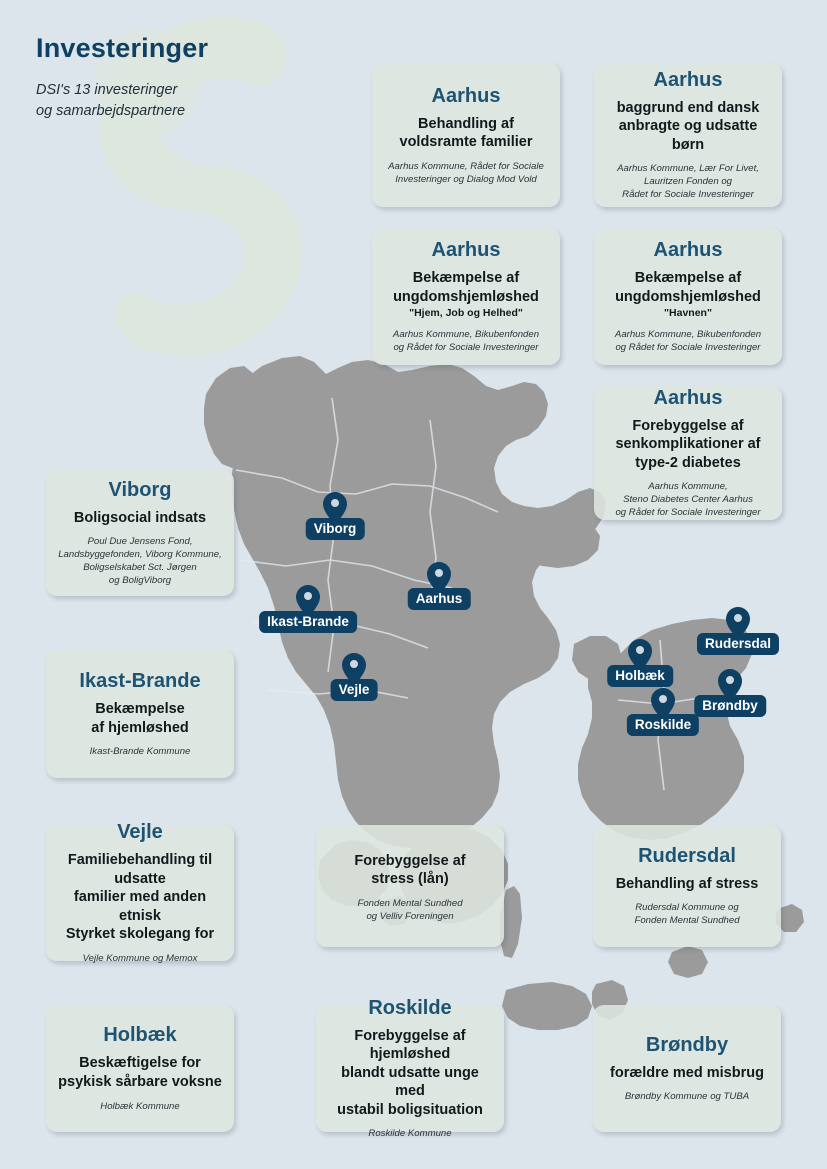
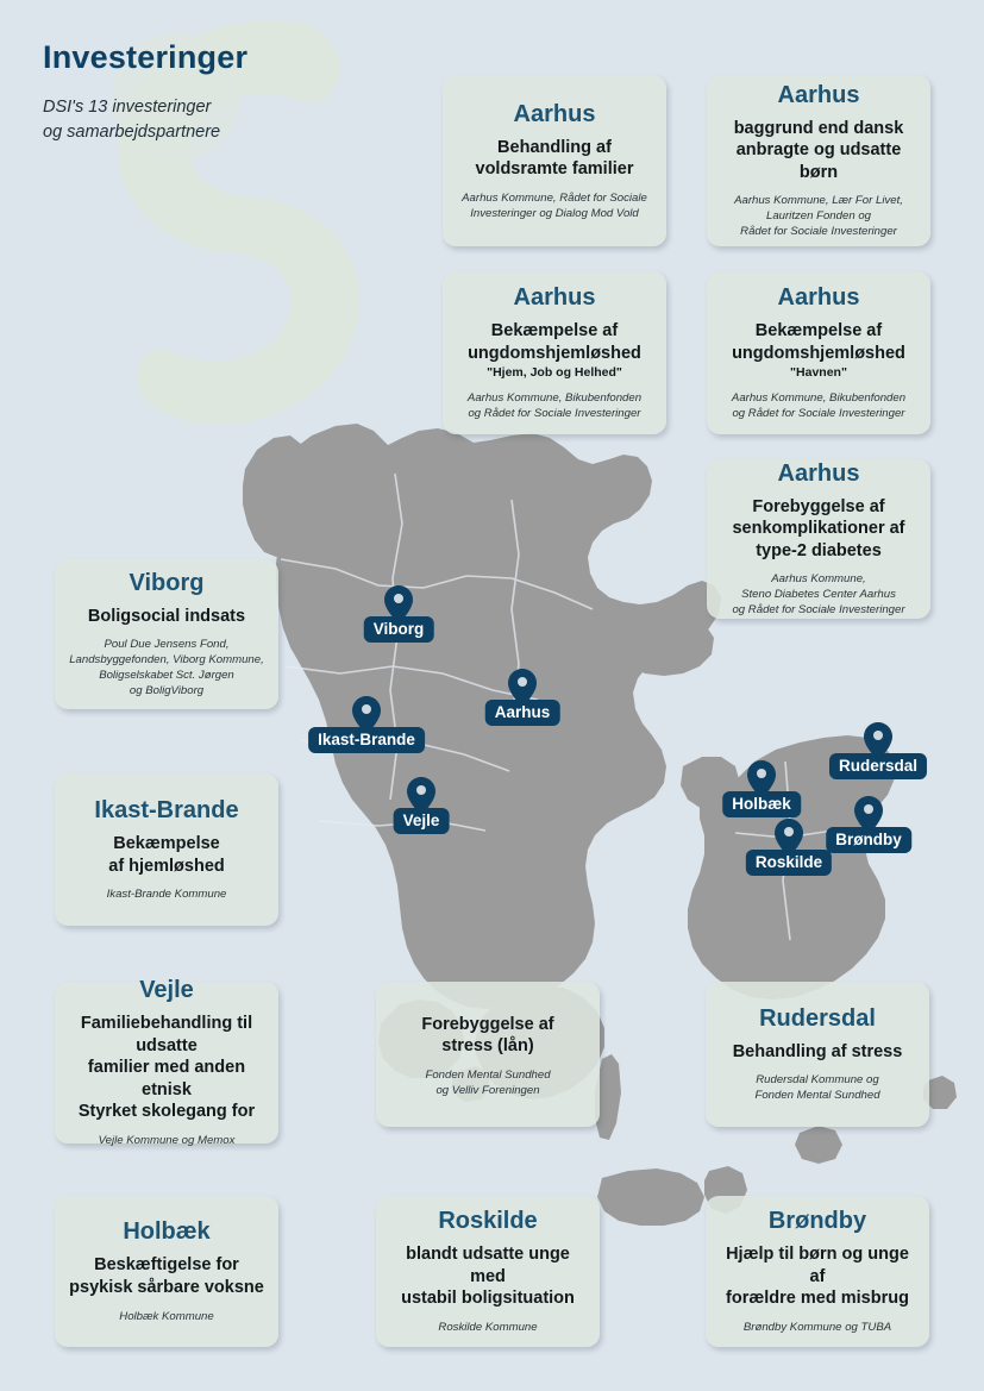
  Investeringer
  DSI's 13 investeringer
  og samarbejdspartnere
  Aarhus
  Behandling af
  voldsramte familier
  Aarhus Kommune, Rådet for Sociale
  Investeringer og Dialog Mod Vold
  Aarhus
  baggrund end dansk
  anbragte og udsatte børn
  Aarhus Kommune, Lær For Livet,
  Lauritzen Fonden og
  Rådet for Sociale Investeringer
  Aarhus
  Bekæmpelse af
  ungdomshjemløshed
  "Hjem, Job og Helhed"
  Aarhus Kommune, Bikubenfonden
  og Rådet for Sociale Investeringer
  Aarhus
  Bekæmpelse af
  ungdomshjemløshed
  "Havnen"
  Aarhus Kommune, Bikubenfonden
  og Rådet for Sociale Investeringer
  Aarhus
  Forebyggelse af
  senkomplikationer af
  type-2 diabetes
  Aarhus Kommune,
  Steno Diabetes Center Aarhus
  og Rådet for Sociale Investeringer
  Viborg
  Boligsocial indsats
  Poul Due Jensens Fond,
  Landsbyggefonden, Viborg Kommune,
  Boligselskabet Sct. Jørgen
  og BoligViborg
  Ikast-Brande
  Bekæmpelse
  af hjemløshed
  Ikast-Brande Kommune
  Vejle
  Familiebehandling til udsatte
  familier med anden etnisk
  Styrket skolegang for
  Vejle Kommune og Memox
  Forebyggelse af
  stress (lån)
  Fonden Mental Sundhed
  og Velliv Foreningen
  Rudersdal
  Behandling af stress
  Rudersdal Kommune og
  Fonden Mental Sundhed
  Holbæk
  Beskæftigelse for
  psykisk sårbare voksne
  Holbæk Kommune
  Roskilde
- Forebyggelse af hjemløshed
  blandt udsatte unge med
  ustabil boligsituation
  Roskilde Kommune
  Brøndby
+ Hjælp til børn og unge af
  forældre med misbrug
  Brøndby Kommune og TUBA
  Viborg
  Aarhus
  Ikast-Brande
  Vejle
  Holbæk
  Roskilde
  Rudersdal
  Brøndby
